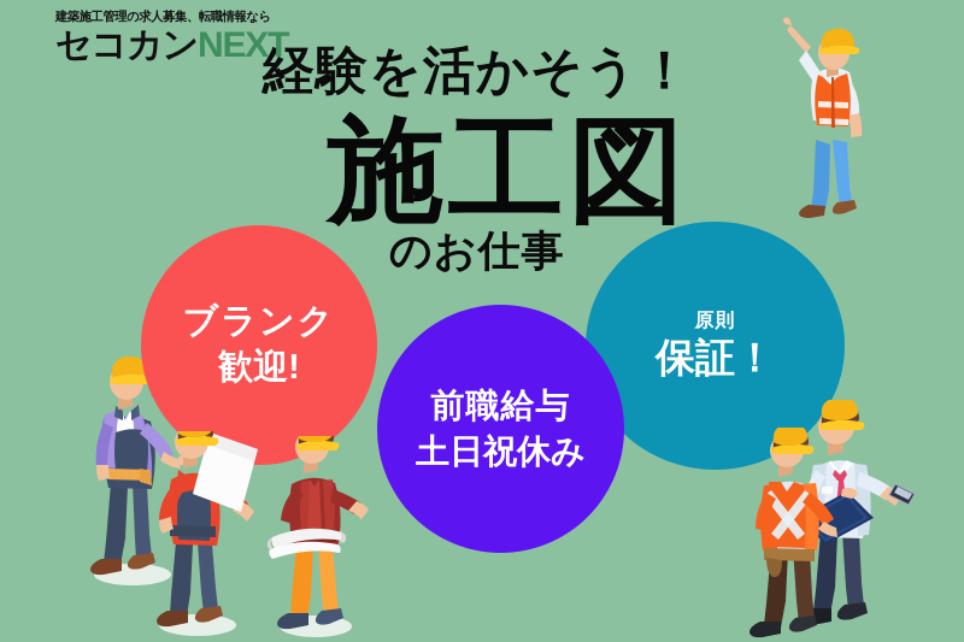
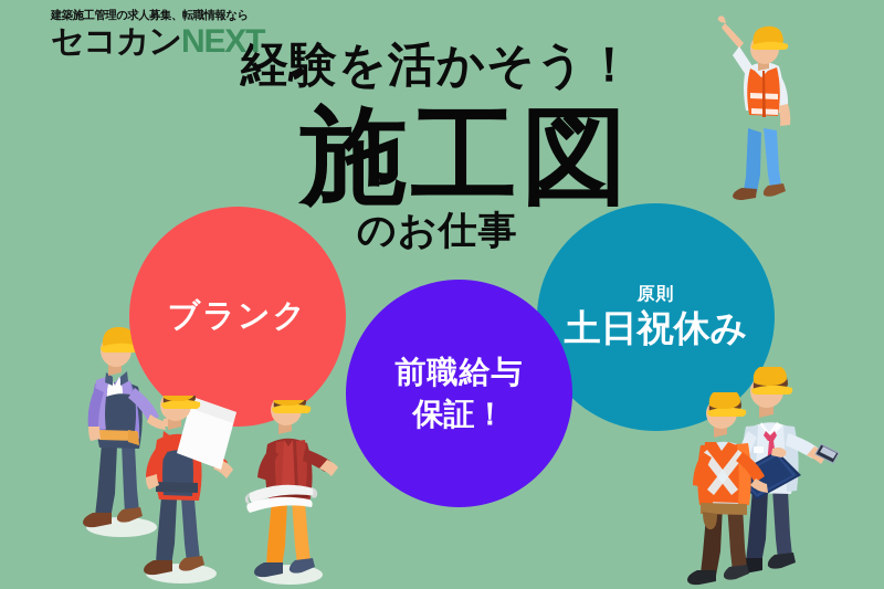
  建築施工管理の求人募集、転職情報なら
  セコカンNEXT
  ブランク
- 歓迎!
  原則
- 保証！
+ 土日祝休み
  前職給与
- 土日祝休み
+ 保証！
  経験を活かそう！
  施工図
  のお仕事
